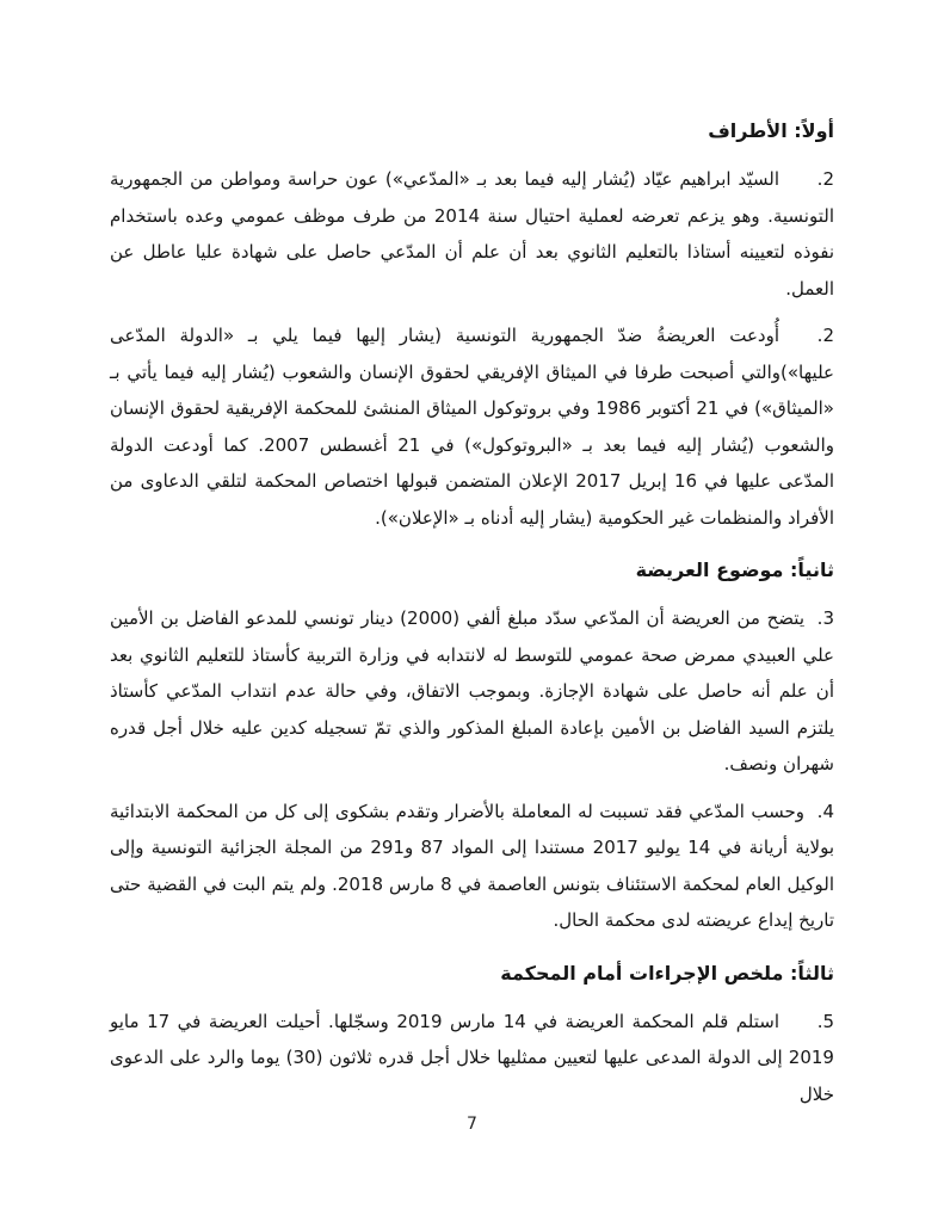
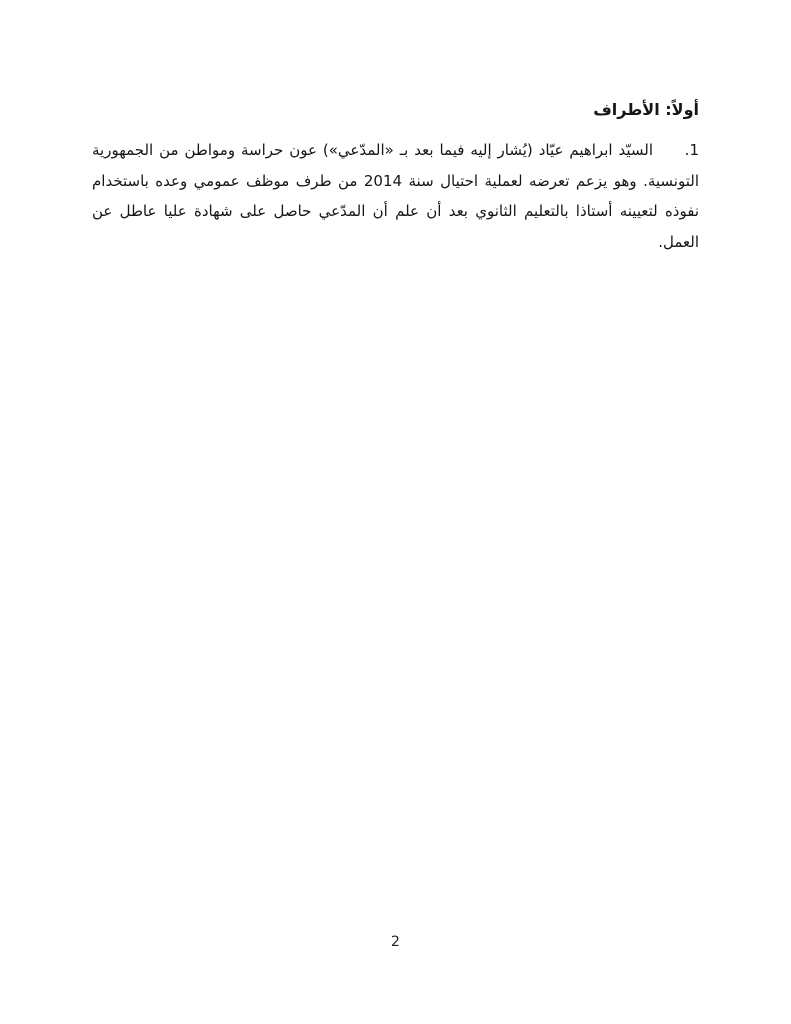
  أولاً: الأطراف
- 2.السيّد ابراهيم عيّاد (يُشار إليه فيما بعد بـ «المدّعي») عون حراسة ومواطن من الجمهورية التونسية. وهو يزعم تعرضه لعملية احتيال سنة 2014 من طرف موظف عمومي وعده باستخدام نفوذه لتعيينه أستاذا بالتعليم الثانوي بعد أن علم أن المدّعي حاصل على شهادة عليا عاطل عن العمل.
+ 1.السيّد ابراهيم عيّاد (يُشار إليه فيما بعد بـ «المدّعي») عون حراسة ومواطن من الجمهورية التونسية. وهو يزعم تعرضه لعملية احتيال سنة 2014 من طرف موظف عمومي وعده باستخدام نفوذه لتعيينه أستاذا بالتعليم الثانوي بعد أن علم أن المدّعي حاصل على شهادة عليا عاطل عن العمل.
- 2.أُودعت العريضةُ ضدّ الجمهورية التونسية (يشار إليها فيما يلي بـ «الدولة المدّعى عليها»)والتي أصبحت طرفا في الميثاق الإفريقي لحقوق الإنسان والشعوب (يُشار إليه فيما يأتي بـ «الميثاق») في 21 أكتوبر 1986 وفي بروتوكول الميثاق المنشئ للمحكمة الإفريقية لحقوق الإنسان والشعوب (يُشار إليه فيما بعد بـ «البروتوكول») في 21 أغسطس 2007. كما أودعت الدولة المدّعى عليها في 16 إبريل 2017 الإعلان المتضمن قبولها اختصاص المحكمة لتلقي الدعاوى من الأفراد والمنظمات غير الحكومية (يشار إليه أدناه بـ «الإعلان»).
- ثانياً: موضوع العريضة
- 3.يتضح من العريضة أن المدّعي سدّد مبلغ ألفي (2000) دينار تونسي للمدعو الفاضل بن الأمين علي العبيدي ممرض صحة عمومي للتوسط له لانتدابه في وزارة التربية كأستاذ للتعليم الثانوي بعد أن علم أنه حاصل على شهادة الإجازة. وبموجب الاتفاق، وفي حالة عدم انتداب المدّعي كأستاذ يلتزم السيد الفاضل بن الأمين بإعادة المبلغ المذكور والذي تمّ تسجيله كدين عليه خلال أجل قدره شهران ونصف.
- 4.وحسب المدّعي فقد تسببت له المعاملة بالأضرار وتقدم بشكوى إلى كل من المحكمة الابتدائية بولاية أريانة في 14 يوليو 2017 مستندا إلى المواد 87 و291 من المجلة الجزائية التونسية وإلى الوكيل العام لمحكمة الاستئناف بتونس العاصمة في 8 مارس 2018. ولم يتم البت في القضية حتى تاريخ إيداع عريضته لدى محكمة الحال.
- ثالثاً: ملخص الإجراءات أمام المحكمة
- 5.استلم قلم المحكمة العريضة في 14 مارس 2019 وسجّلها. أحيلت العريضة في 17 مايو 2019 إلى الدولة المدعى عليها لتعيين ممثليها خلال أجل قدره ثلاثون (30) يوما والرد على الدعوى خلال
- 7
+ 2
